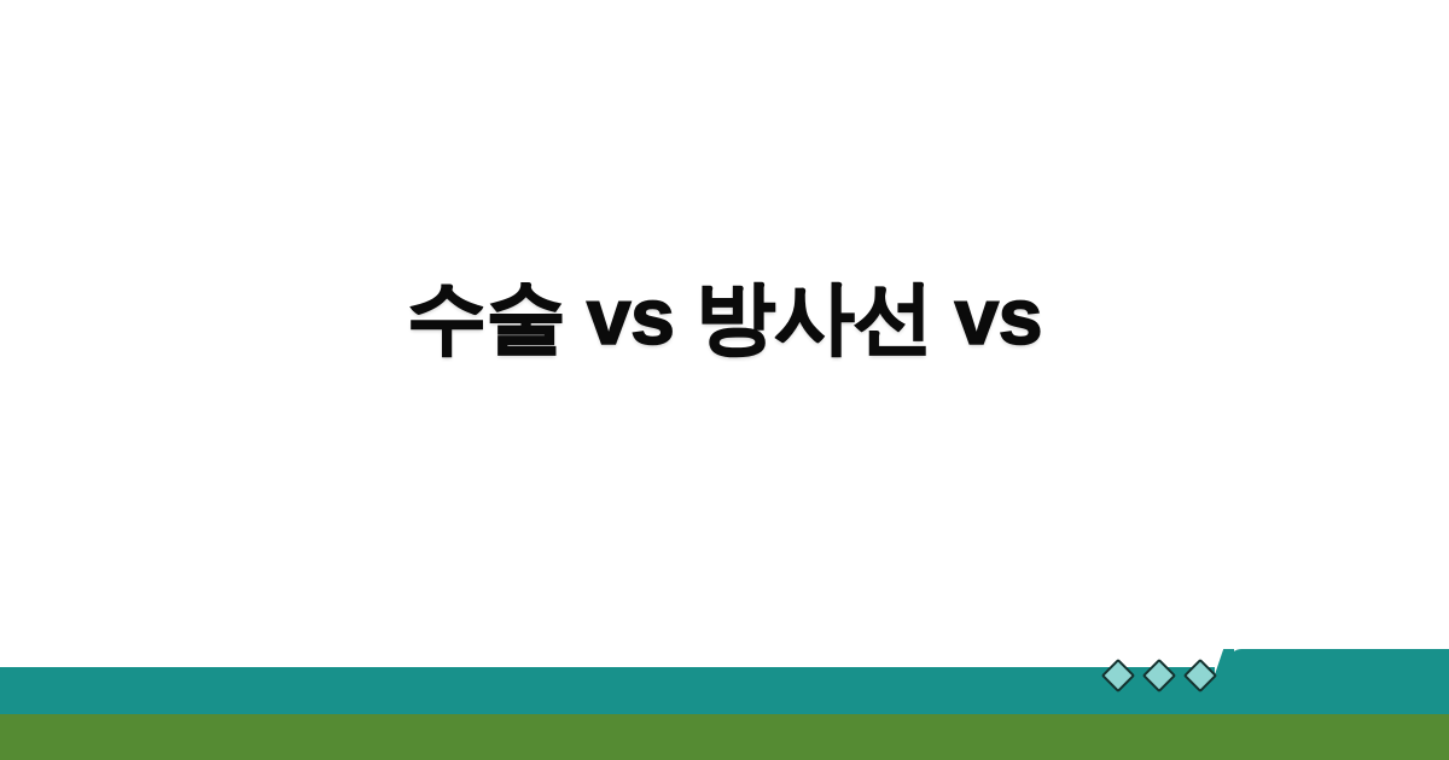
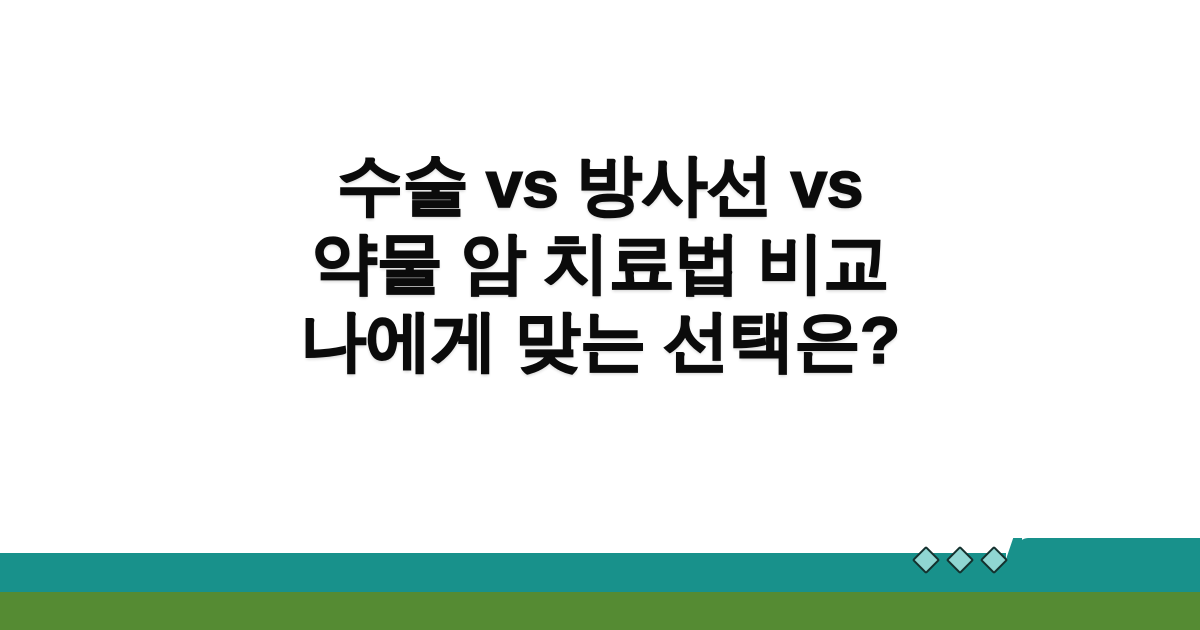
  수술 vs 방사선 vs
+ 약물 암 치료법 비교
+ 나에게 맞는 선택은?
